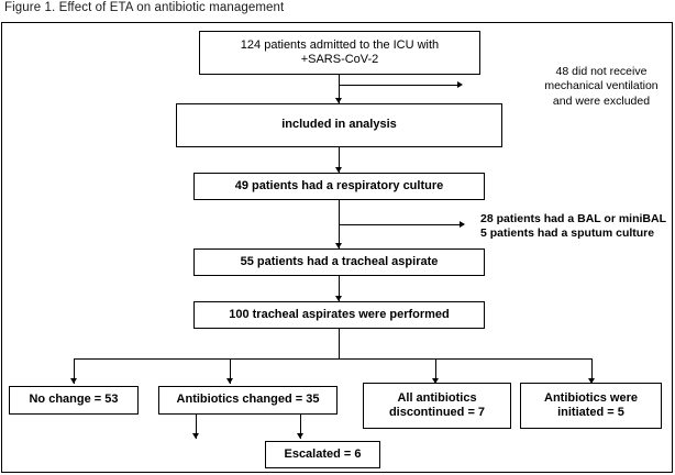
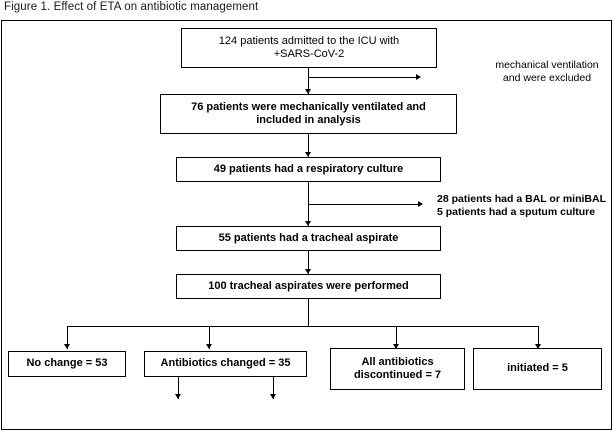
  Figure 1. Effect of ETA on antibiotic management
  124 patients admitted to the ICU with
  +SARS-CoV-2
- 48 did not receive
  mechanical ventilation
  and were excluded
+ 76 patients were mechanically ventilated and
  included in analysis
  49 patients had a respiratory culture
  28 patients had a BAL or miniBAL
  5 patients had a sputum culture
  55 patients had a tracheal aspirate
  100 tracheal aspirates were performed
  No change = 53
  Antibiotics changed = 35
  All antibiotics
  discontinued = 7
- Antibiotics were
  initiated = 5
- Escalated = 6
